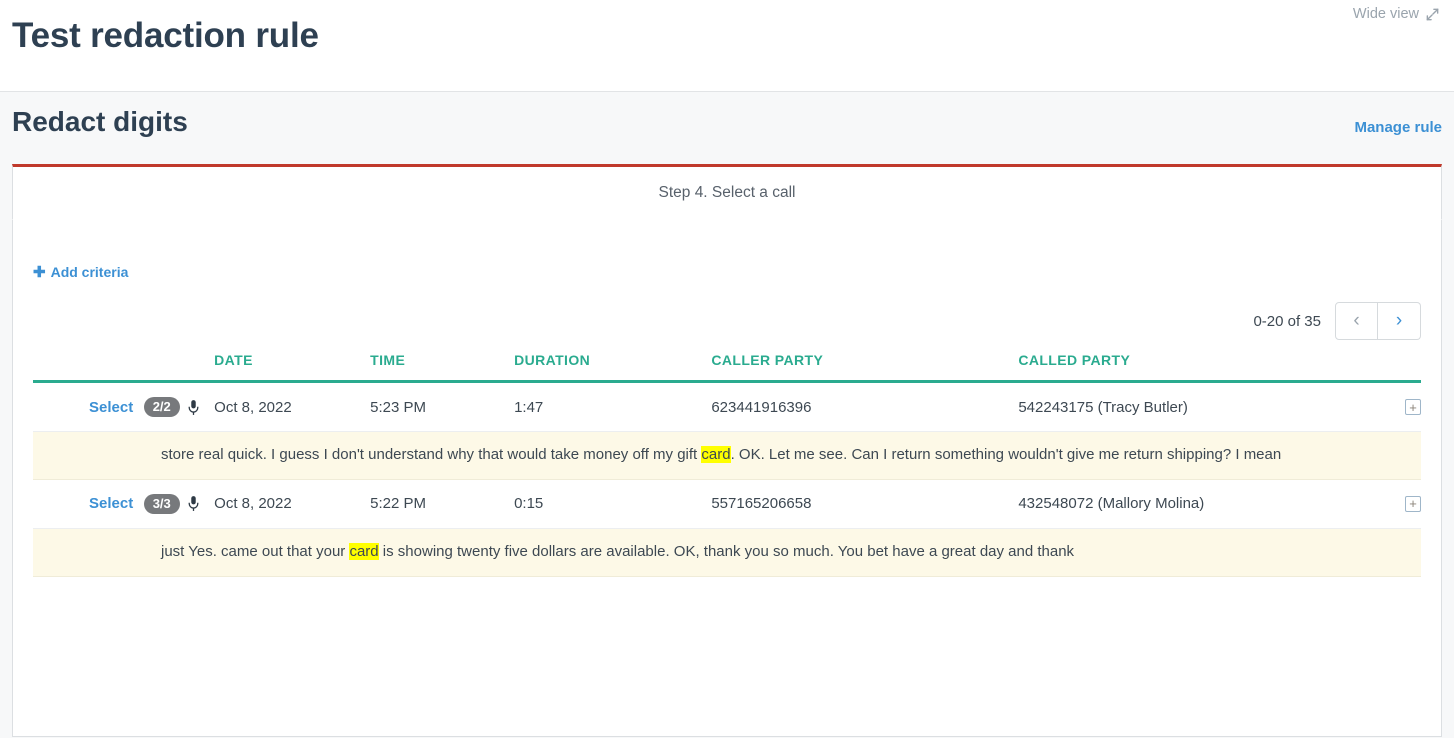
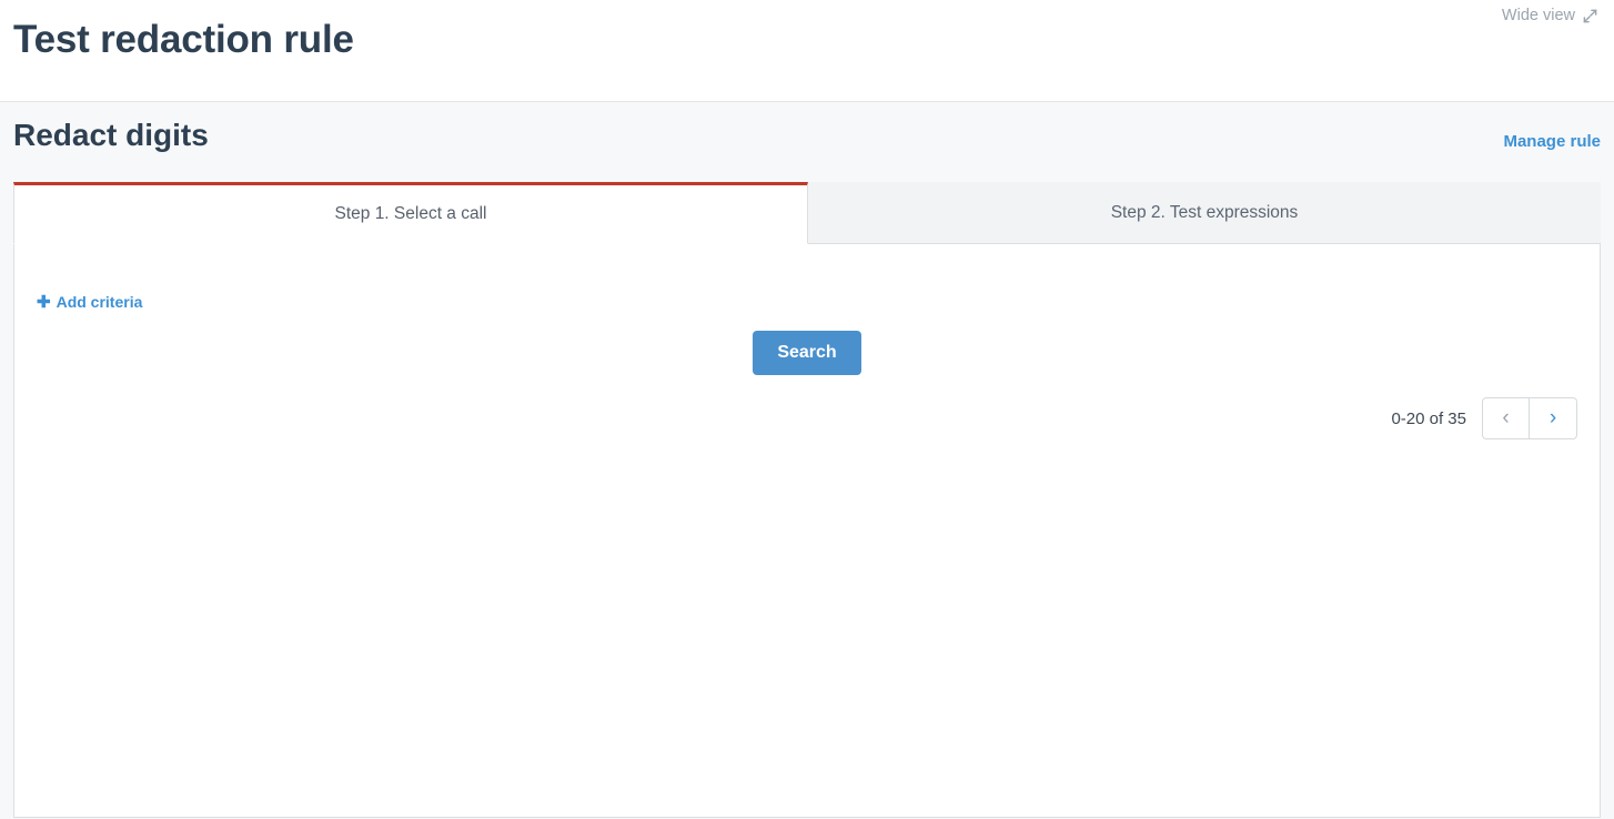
  Wide view
  Test redaction rule
  Redact digits
  Manage rule
- Step 4. Select a call
+ Step 1. Select a call
+ Step 2. Test expressions
  ✚
  Add criteria
+ Search
  0-20 of 35
  ‹
  ›
- 		DATE	TIME	DURATION	CALLER PARTY	CALLED PARTY
- Select	2/2	Oct 8, 2022	5:23 PM	1:47	623441916396	542243175 (Tracy Butler)	+
- store real quick. I guess I don't understand why that would take money off my gift card. OK. Let me see. Can I return something wouldn't give me return shipping? I mean
- Select	3/3	Oct 8, 2022	5:22 PM	0:15	557165206658	432548072 (Mallory Molina)	+
- just Yes. came out that your card is showing twenty five dollars are available. OK, thank you so much. You bet have a great day and thank
